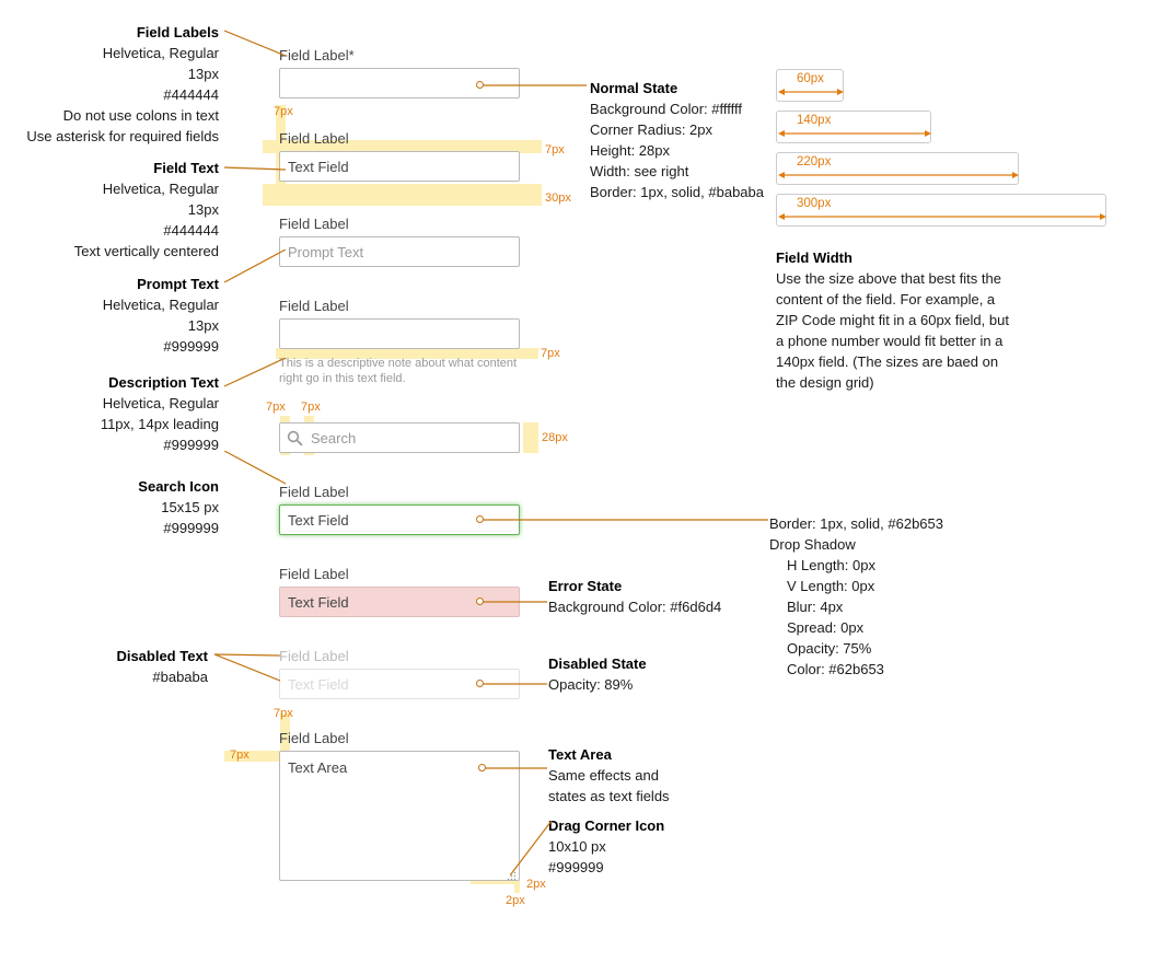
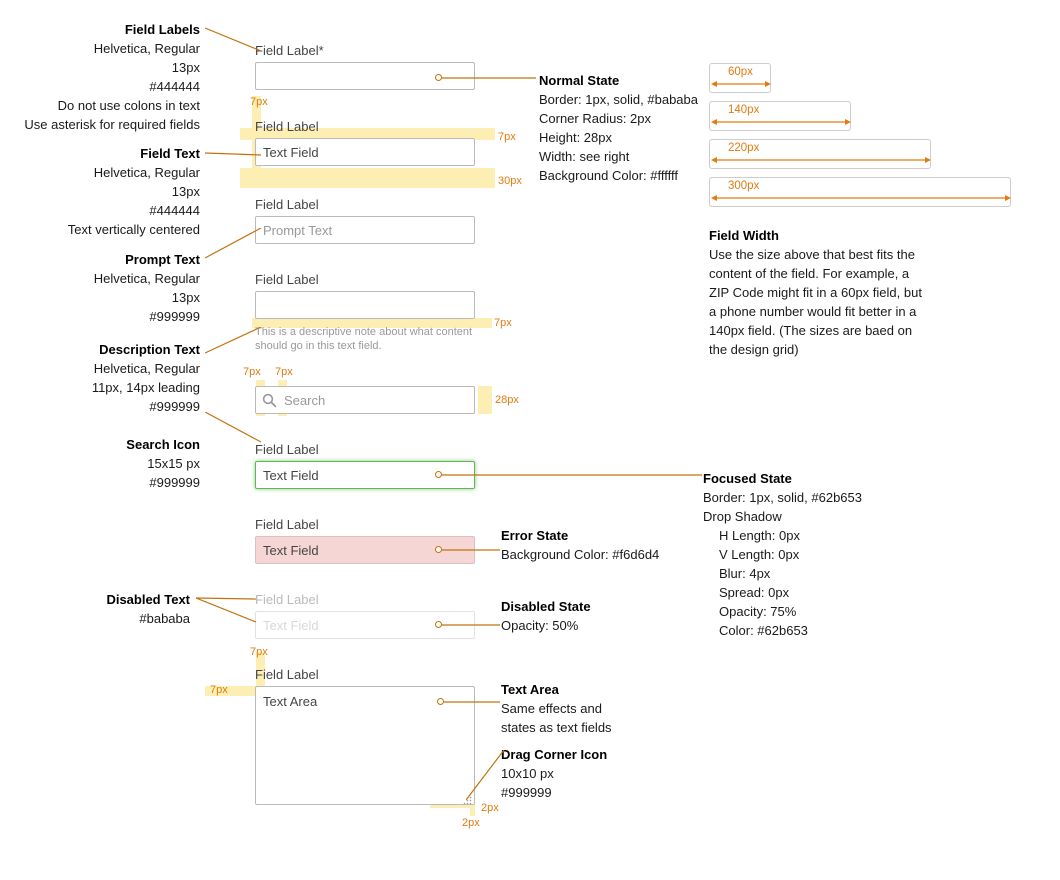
  Field Labels
  Helvetica, Regular
  13px
  #444444
  Do not use colons in text
  Use asterisk for required fields
  Field Text
  Helvetica, Regular
  13px
  #444444
  Text vertically centered
  Prompt Text
  Helvetica, Regular
  13px
  #999999
  Description Text
  Helvetica, Regular
  11px, 14px leading
  #999999
  Search Icon
  15x15 px
  #999999
  Disabled Text
  #bababa
  Normal State
- Background Color: #ffffff
+ Border: 1px, solid, #bababa
  Corner Radius: 2px
  Height: 28px
  Width: see right
- Border: 1px, solid, #bababa
+ Background Color: #ffffff
  Field Width
  Use the size above that best fits the
  content of the field. For example, a
  ZIP Code might fit in a 60px field, but
  a phone number would fit better in a
  140px field. (The sizes are baed on
  the design grid)
+ Focused State
  Border: 1px, solid, #62b653
  Drop Shadow
  H Length: 0px
  V Length: 0px
  Blur: 4px
  Spread: 0px
  Opacity: 75%
  Color: #62b653
  Error State
  Background Color: #f6d6d4
  Disabled State
- Opacity: 89%
+ Opacity: 50%
  Text Area
  Same effects and
  states as text fields
  Drag Corner Icon
  10x10 px
  #999999
  7px
  7px
  30px
  7px
  7px
  7px
  28px
  7px
  7px
  2px
  2px
  ield Label*
  Field Label
  Text Field
  Field Label
  Prompt Text
  Field Label
  This is a descriptive note about what content
- right go in this text field.
+ should go in this text field.
  Search
  Field Label
  Text Field
  Field Label
  Text Field
  Field Label
  Text Field
  Field Label
  Text Area
  60px
  140px
  220px
  300px
